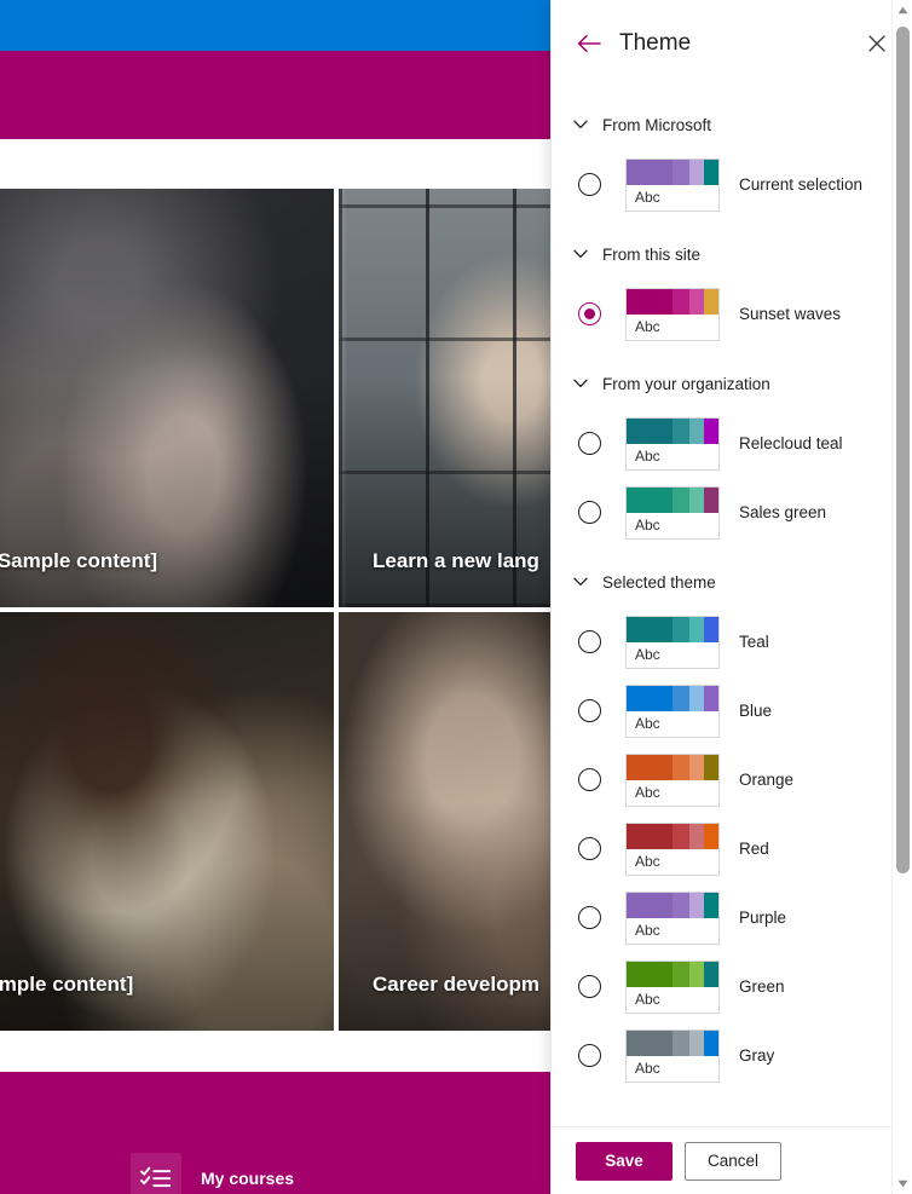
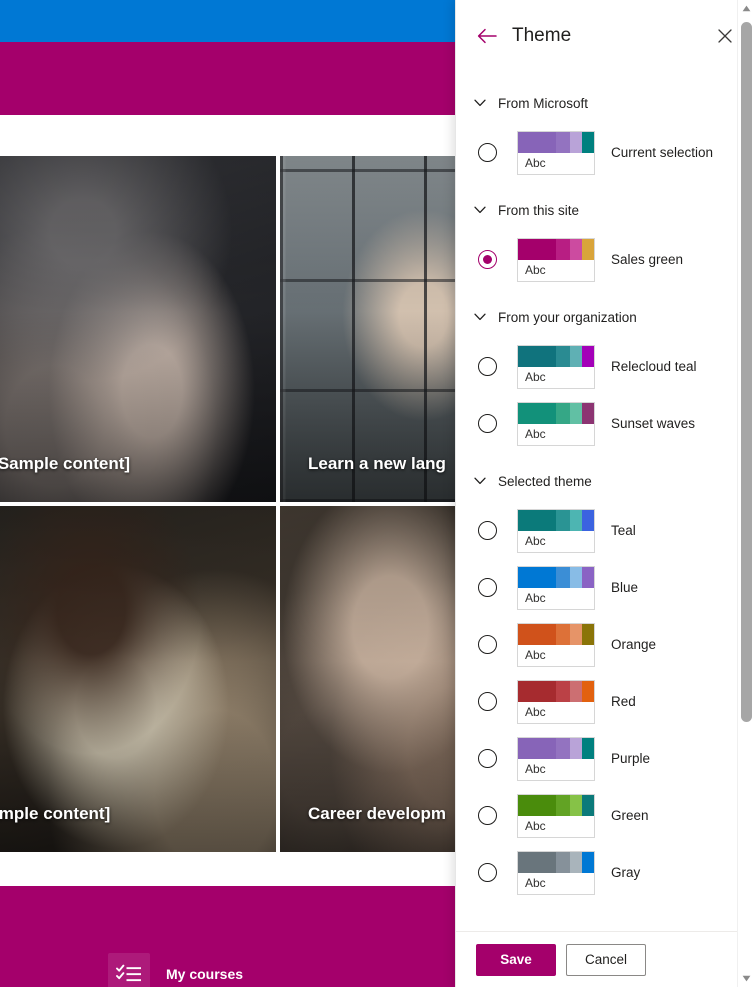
  Sample content]
  Learn a new lang
  mple content]
  Career developm
  My courses
  Theme
  From Microsoft
  Abc
  Current selection
  From this site
  Abc
- Sunset waves
+ Sales green
  From your organization
  Abc
  Relecloud teal
  Abc
- Sales green
+ Sunset waves
  Selected theme
  Abc
  Teal
  Abc
  Blue
  Abc
  Orange
  Abc
  Red
  Abc
  Purple
  Abc
  Green
  Abc
  Gray
  Save
  Cancel
